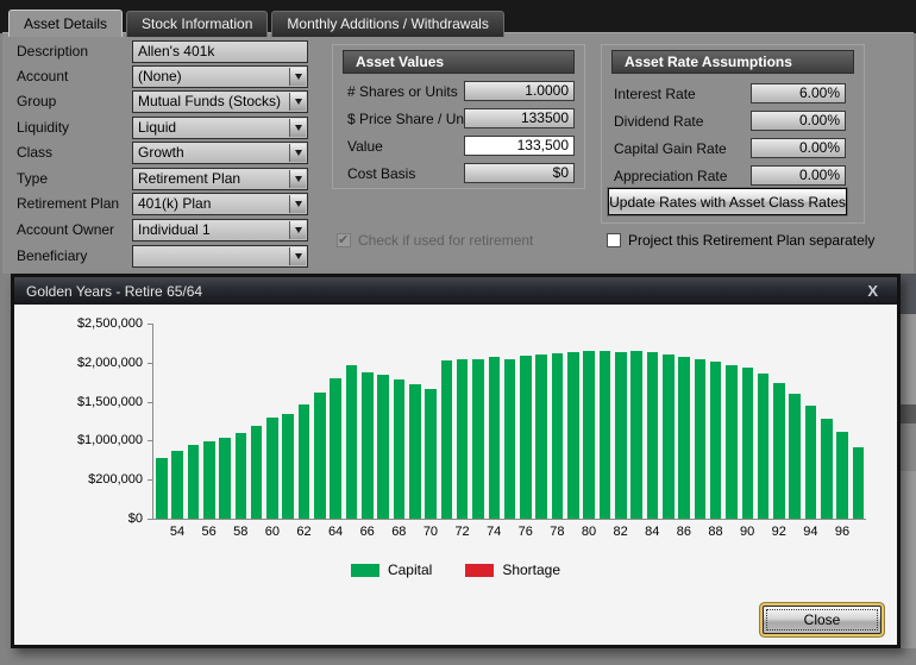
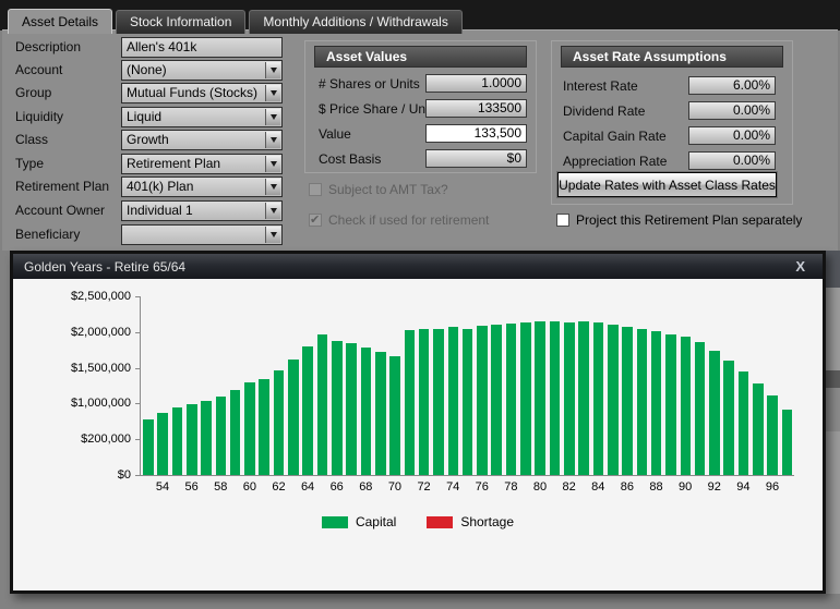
  Asset Details
  Stock Information
  Monthly Additions / Withdrawals
  Description
  Allen's 401k
  Account
  (None)
  Group
  Mutual Funds (Stocks)
  Liquidity
  Liquid
  Class
  Growth
  Type
  Retirement Plan
  Retirement Plan
  401(k) Plan
  Account Owner
  Individual 1
  Beneficiary
  Asset Values
  # Shares or Units
  1.0000
  $ Price Share / Un
  133500
  Value
  133,500
  Cost Basis
  $0
  Asset Rate Assumptions
  Interest Rate
  6.00%
  Dividend Rate
  0.00%
  Capital Gain Rate
  0.00%
  Appreciation Rate
  0.00%
  Update Rates with Asset Class Rates
+ Subject to AMT Tax?
  Check if used for retirement
  Project this Retirement Plan separately
  Golden Years - Retire 65/64
  X
  $0
  $200,000
  $1,000,000
  $1,500,000
  $2,000,000
  $2,500,000
  54
  56
  58
  60
  62
  64
  66
  68
  70
  72
  74
  76
  78
  80
  82
  84
  86
  88
  90
  92
  94
  96
  Capital
  Shortage
- Close
